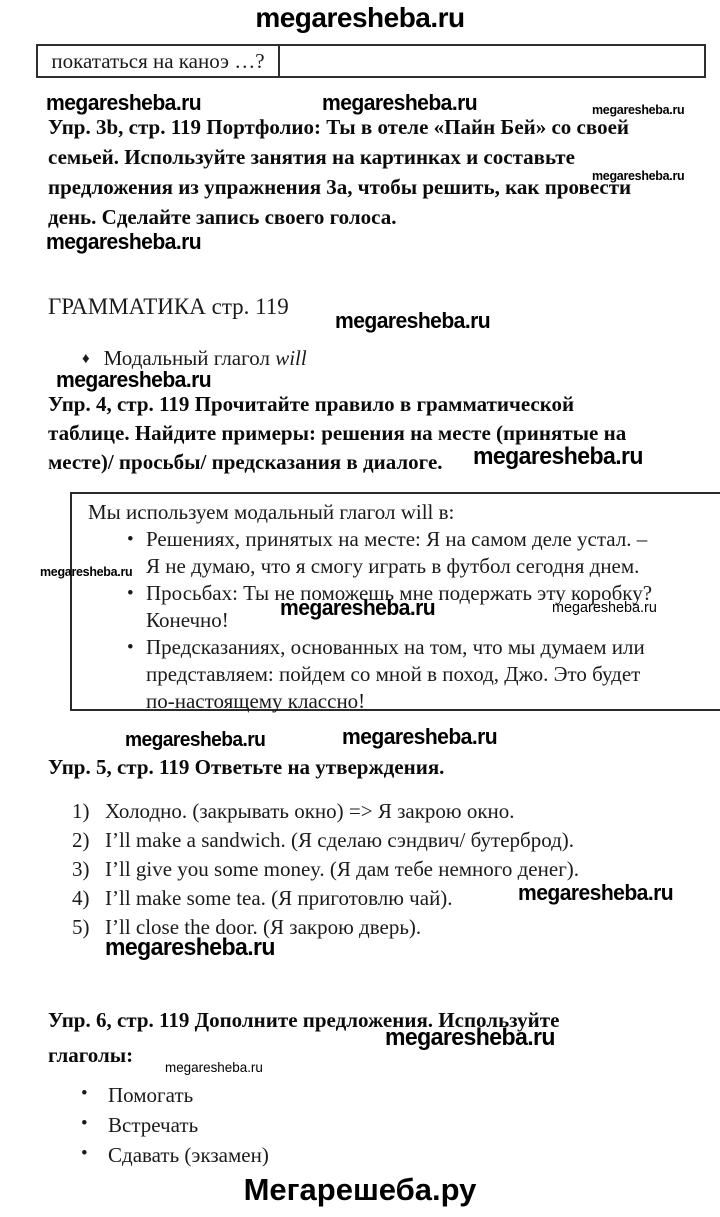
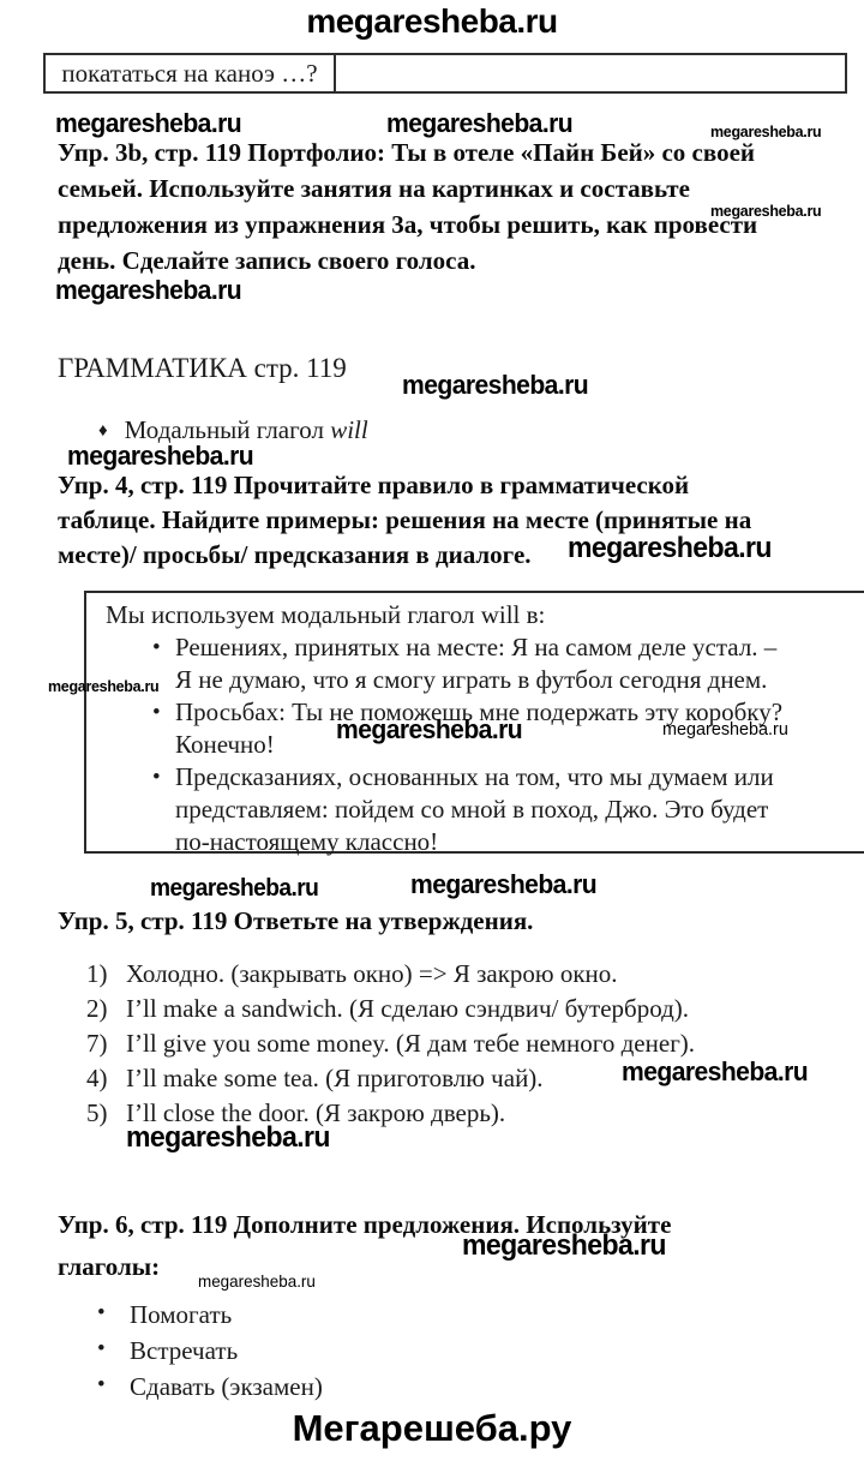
  megaresheba.ru
  покататься на каноэ …?
  megaresheba.ru
  megaresheba.ru
  megaresheba.ru
  Упр. 3b, стр. 119 Портфолио: Ты в отеле «Пайн Бей» со своей
  семьей. Используйте занятия на картинках и составьте
  предложения из упражнения 3a, чтобы решить, как провести
  день. Сделайте запись своего голоса.
  megaresheba.ru
  megaresheba.ru
  ГРАММАТИКА стр. 119
  megaresheba.ru
  ♦ Модальный глагол will
  megaresheba.ru
  Упр. 4, стр. 119 Прочитайте правило в грамматической
  таблице. Найдите примеры: решения на месте (принятые на
  месте)/ просьбы/ предсказания в диалоге.
  megaresheba.ru
  Мы используем модальный глагол will в:
  •
  Решениях, принятых на месте: Я на самом деле устал. –
  Я не думаю, что я смогу играть в футбол сегодня днем.
  •
  Просьбах: Ты не поможешь мне подержать эту коробку?
  Конечно!
  •
  Предсказаниях, основанных на том, что мы думаем или
  представляем: пойдем со мной в поход, Джо. Это будет
  по-настоящему классно!
  megaresheba.ru
  megaresheba.ru
  megaresheba.ru
  megaresheba.ru
  megaresheba.ru
  Упр. 5, стр. 119 Ответьте на утверждения.
  1) Холодно. (закрывать окно) => Я закрою окно.
  2) I’ll make a sandwich. (Я сделаю сэндвич/ бутерброд).
- 3) I’ll give you some money. (Я дам тебе немного денег).
+ 7) I’ll give you some money. (Я дам тебе немного денег).
  4) I’ll make some tea. (Я приготовлю чай).
  5) I’ll close the door. (Я закрою дверь).
  megaresheba.ru
  megaresheba.ru
  Упр. 6, стр. 119 Дополните предложения. Используйте
  глаголы:
  megaresheba.ru
  megaresheba.ru
  •
  Помогать
  •
  Встречать
  •
  Сдавать (экзамен)
  Мегарешеба.ру
